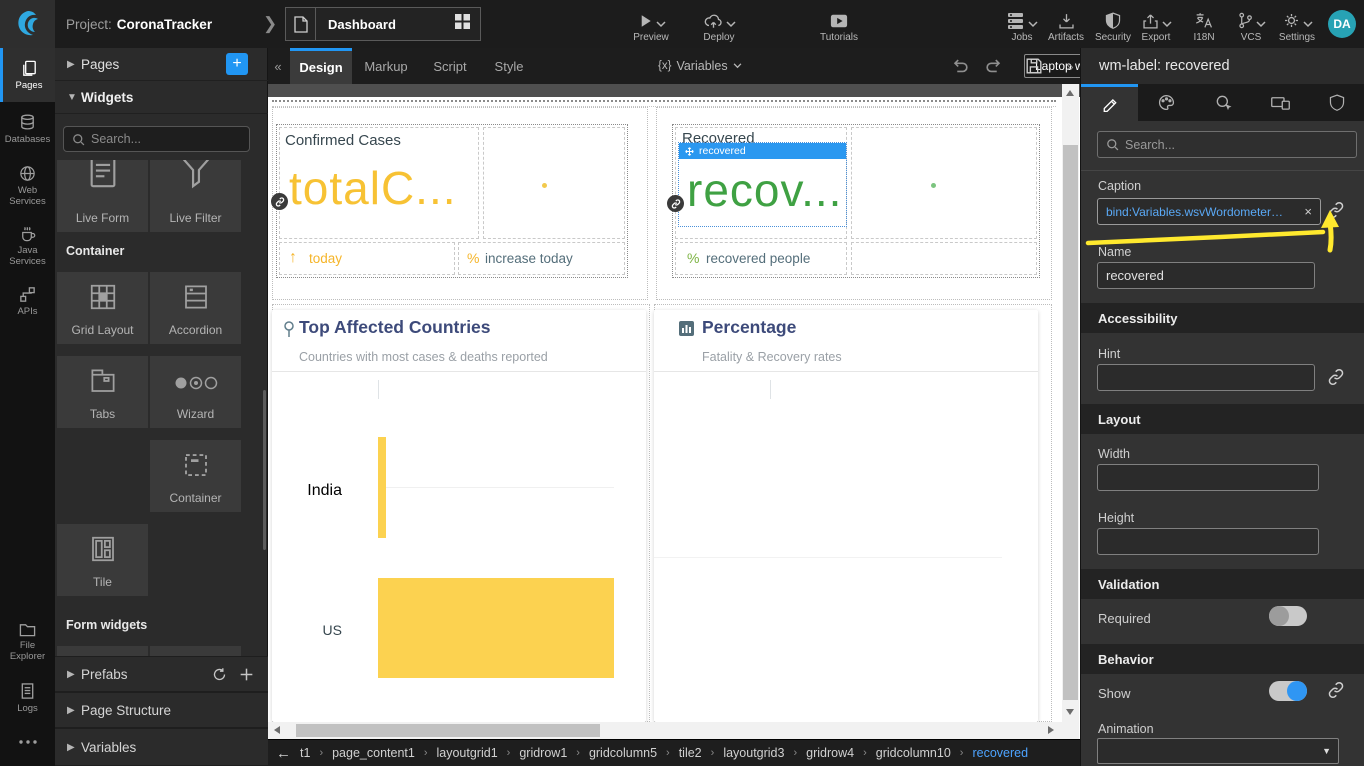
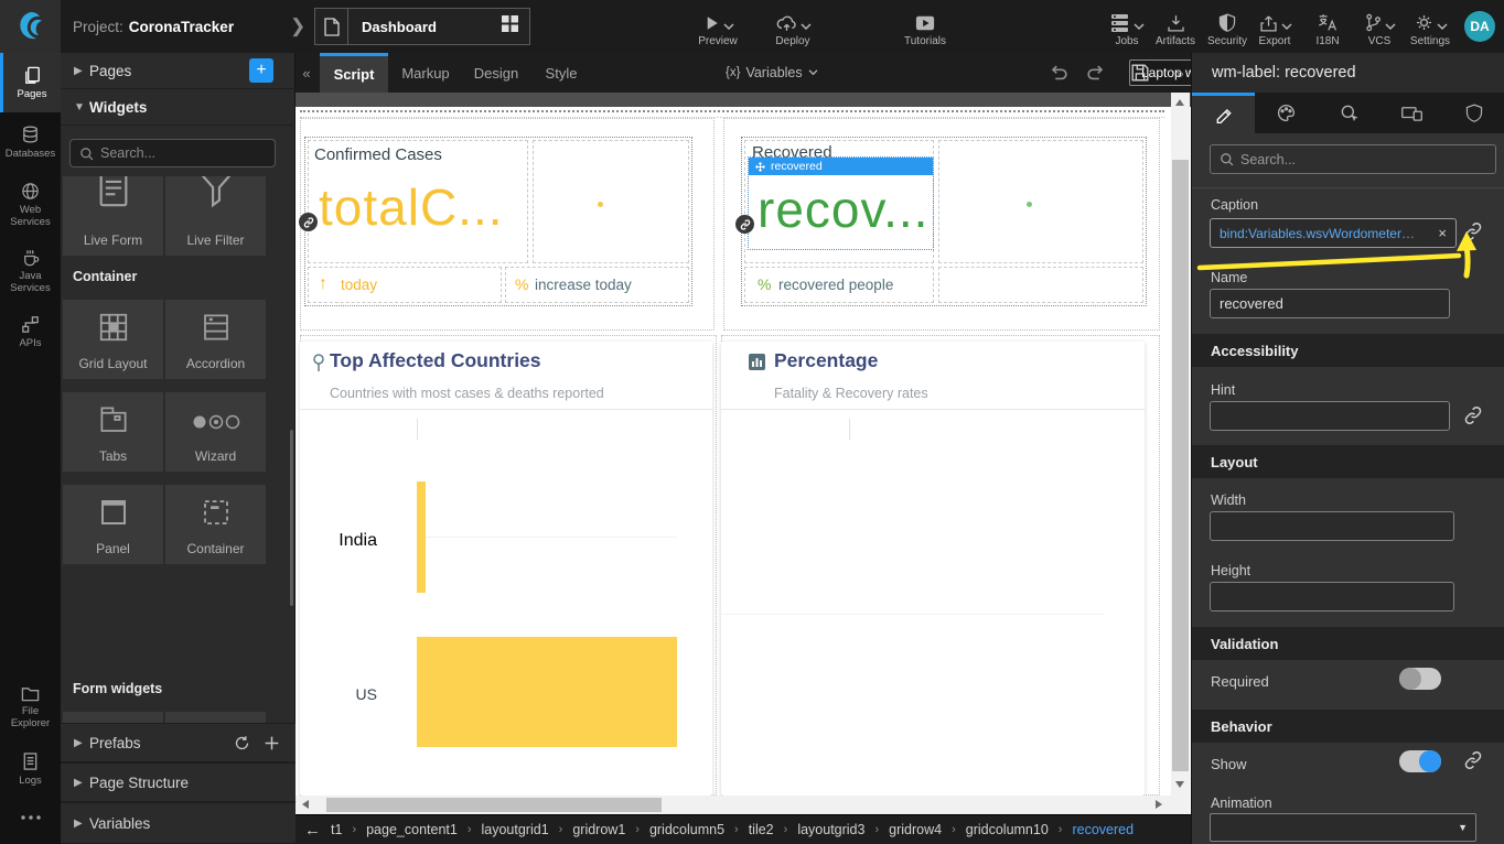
  Project:
  CoronaTracker
  ❯
  Dashboard
  Preview
  Deploy
  Tutorials
  Jobs
  Artifacts
  Security
  Export
  I18N
  VCS
  Settings
  DA
  Pages
  Databases
  Web Services
  Java Services
  APIs
  File Explorer
  Logs
  ▶
  Pages
  +
  ▼
  Widgets
  Search...
  Live Form
  Live Filter
  Container
  Grid Layout
  Accordion
  Tabs
  Wizard
+ Panel
  Container
- Tile
  Form widgets
  ▶
  Prefabs
  ▶
  Page Structure
  ▶
  Variables
  «
- Design
+ Script
  Markup
- Script
+ Design
  Style
  {x}
  Variables
  »
  Confirmed Cases
  totalC...
  ↑
  today
  %
  increase today
  Recovered
  recovered
  recov...
  %
  recovered people
  Top Affected Countries
  Countries with most cases & deaths reported
  India
  US
  Percentage
  Fatality & Recovery rates
  ←
  t1
  ›
  page_content1
  ›
  layoutgrid1
  ›
  gridrow1
  ›
  gridcolumn5
  ›
  tile2
  ›
  layoutgrid3
  ›
  gridrow4
  ›
  gridcolumn10
  ›
  recovered
  wm-label: recovered
  Search...
  Caption
  bind:Variables.wsvWordometerGlo
  ×
  Name
  recovered
  Accessibility
  Hint
  Layout
  Width
  Height
  Validation
  Required
  Behavior
  Show
  Animation
  ▼
